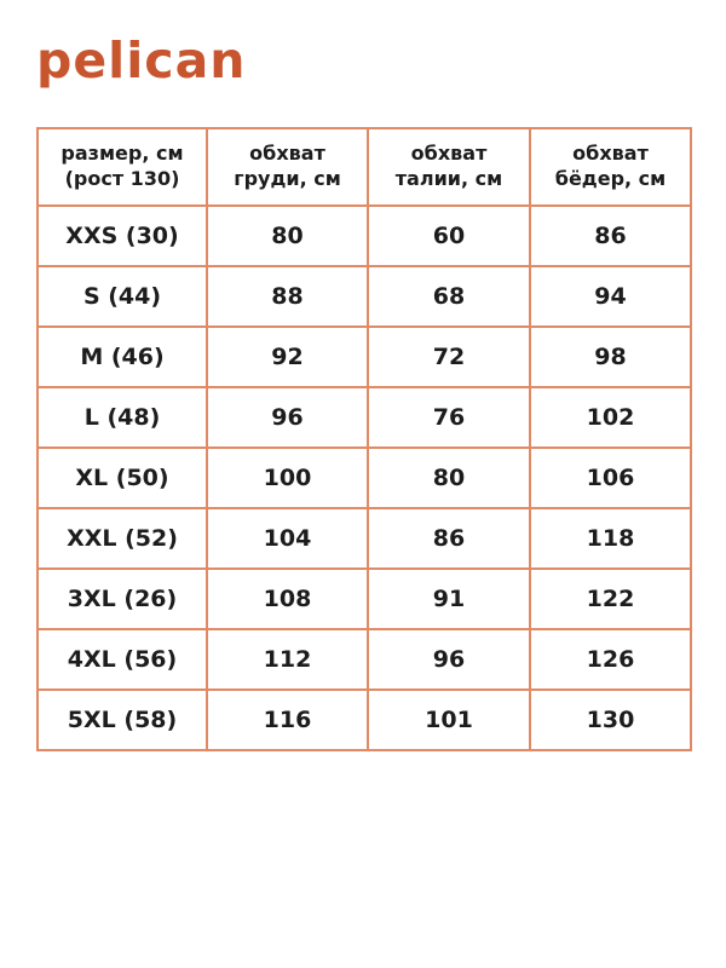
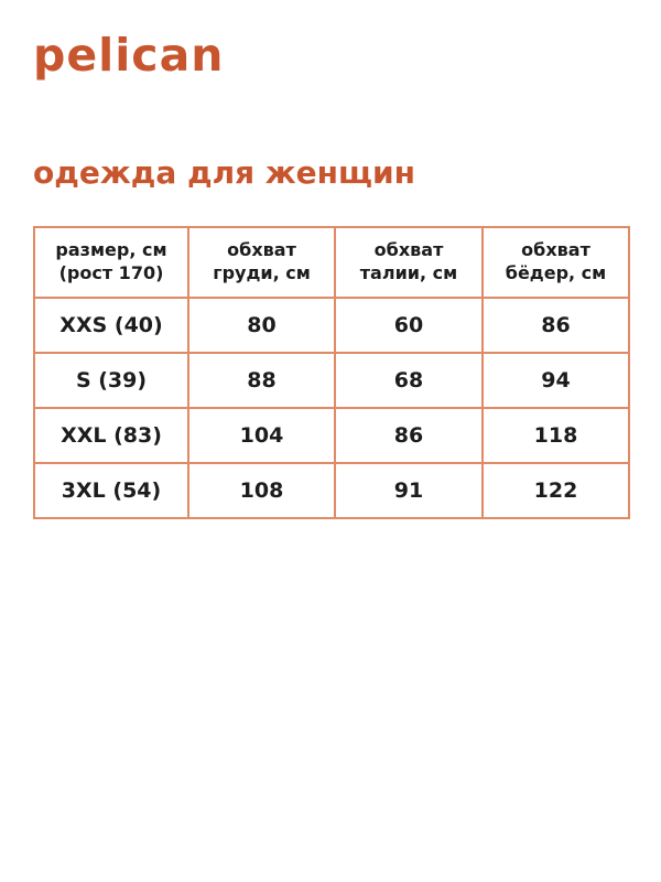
  pelican
+ одежда для женщин
- размер, см (рост 130)	обхват груди, см	обхват талии, см	обхват бёдер, см
+ размер, см (рост 170)	обхват груди, см	обхват талии, см	обхват бёдер, см
- XXS (30)	80	60	86
+ XXS (40)	80	60	86
- S (44)	88	68	94
+ S (39)	88	68	94
- M (46)	92	72	98
- L (48)	96	76	102
- XL (50)	100	80	106
- XXL (52)	104	86	118
+ XXL (83)	104	86	118
- 3XL (26)	108	91	122
+ 3XL (54)	108	91	122
- 4XL (56)	112	96	126
- 5XL (58)	116	101	130
